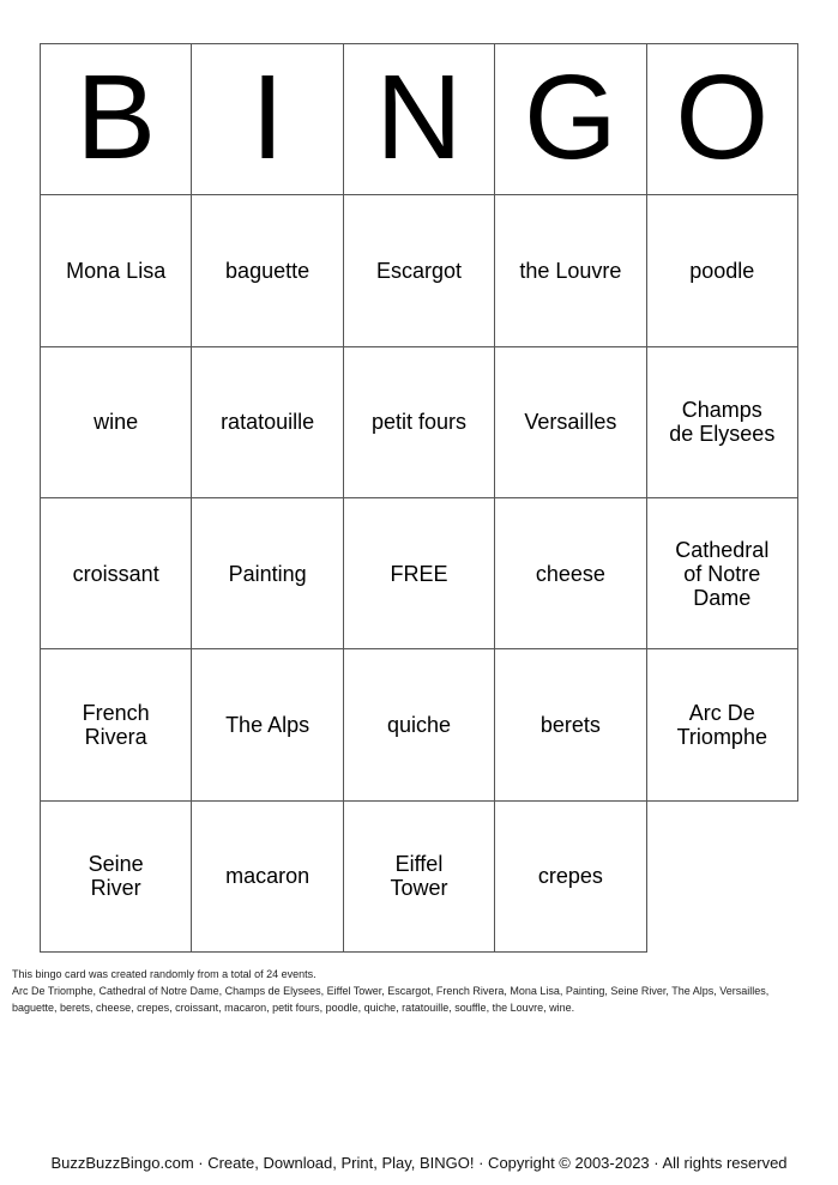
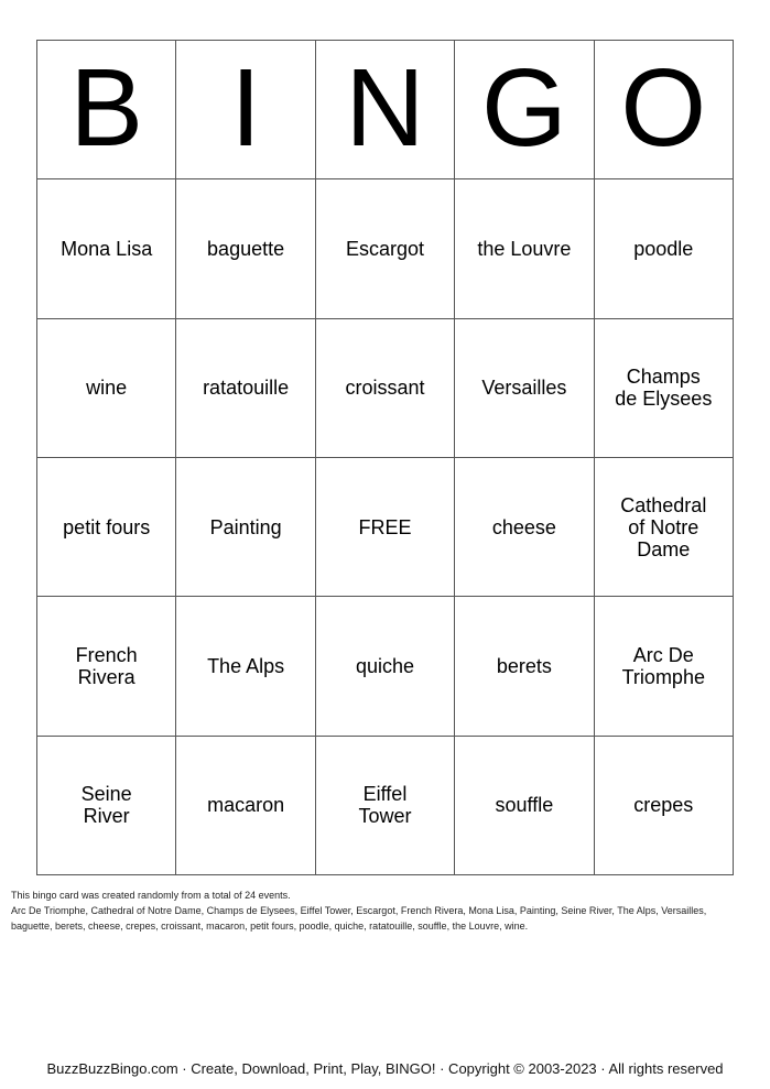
  B
  I
  N
  G
  O
  Mona Lisa
  baguette
  Escargot
  the Louvre
  poodle
  wine
  ratatouille
- petit fours
+ croissant
  Versailles
  Champs de Elysees
- croissant
+ petit fours
  Painting
  FREE
  cheese
  Cathedral of Notre Dame
  French Rivera
  The Alps
  quiche
  berets
  Arc De Triomphe
  Seine River
  macaron
  Eiffel Tower
+ souffle
  crepes
  This bingo card was created randomly from a total of 24 events.
  Arc De Triomphe, Cathedral of Notre Dame, Champs de Elysees, Eiffel Tower, Escargot, French Rivera, Mona Lisa, Painting, Seine River, The Alps, Versailles,
  baguette, berets, cheese, crepes, croissant, macaron, petit fours, poodle, quiche, ratatouille, souffle, the Louvre, wine.
  BuzzBuzzBingo.com · Create, Download, Print, Play, BINGO! · Copyright © 2003-2023 · All rights reserved
